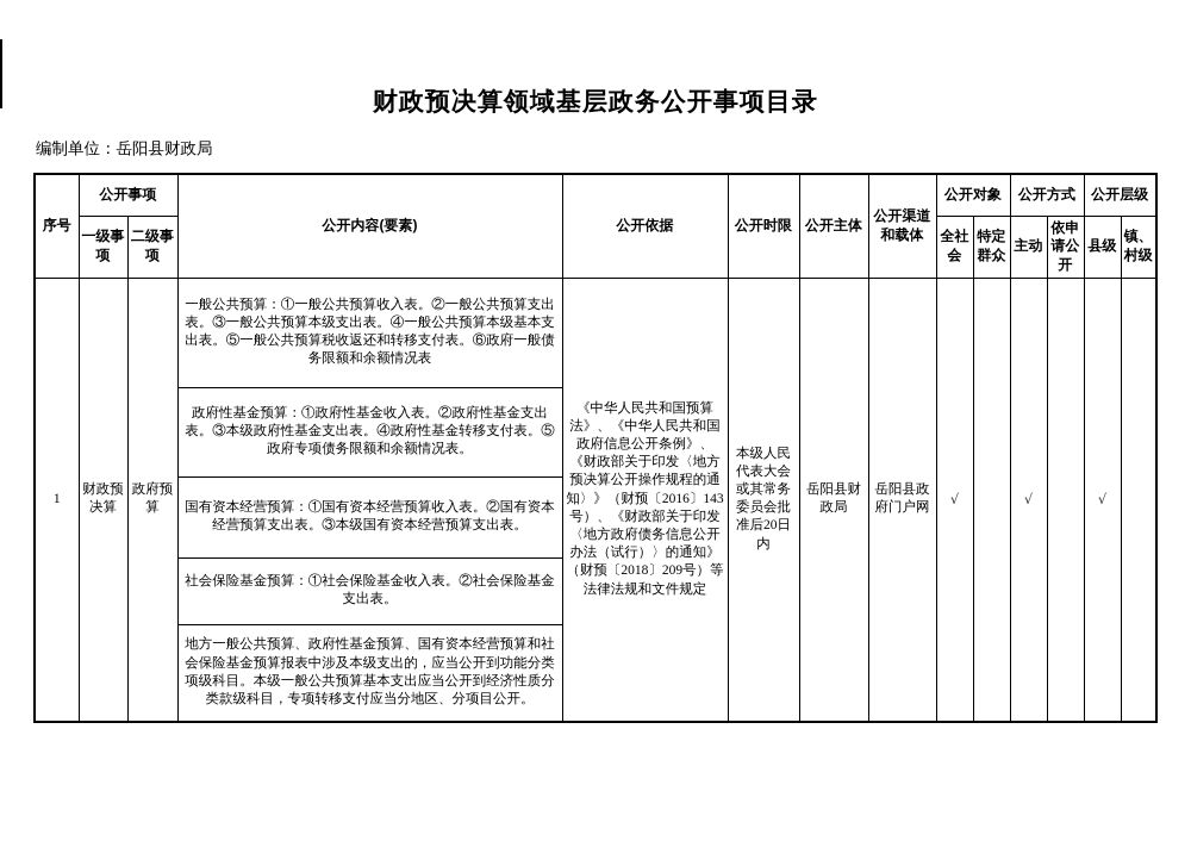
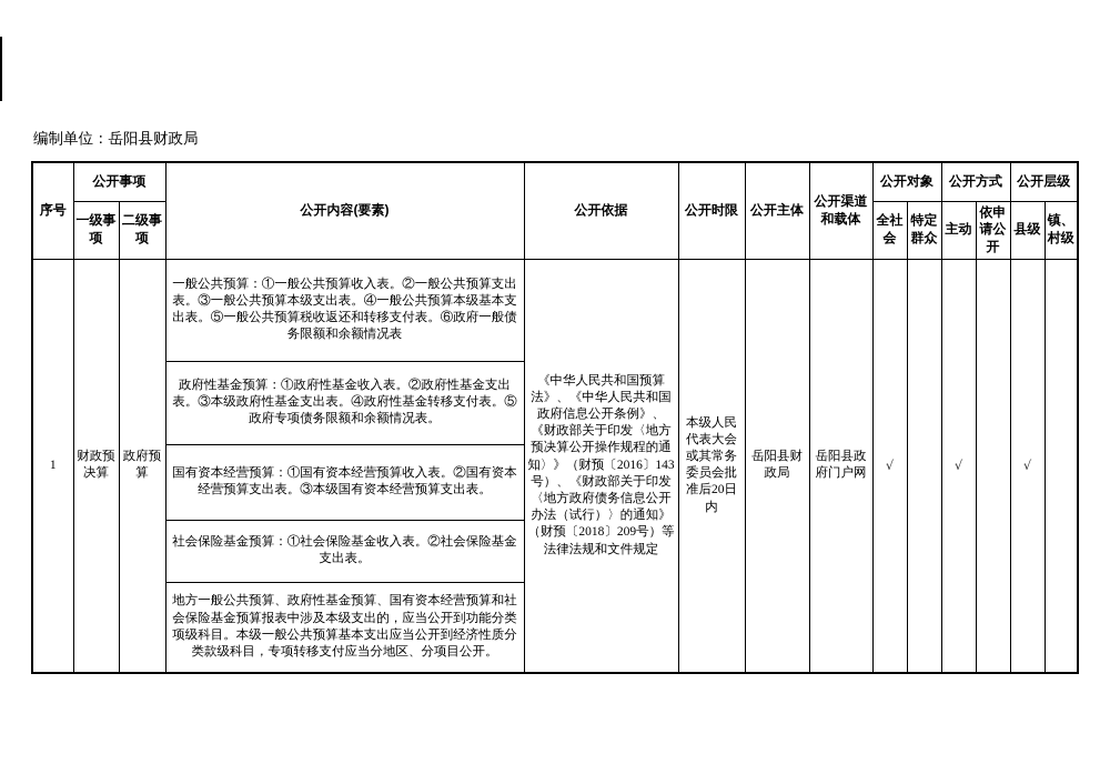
- 财政预决算领域基层政务公开事项目录
  编制单位：岳阳县财政局
  序号	公开事项	公开内容(要素)	公开依据	公开时限	公开主体	公开渠道和载体	公开对象	公开方式	公开层级
  一级事项	二级事项	全社会	特定群众	主动	依申请公开	县级	镇、村级
  1	财政预决算	政府预算	一般公共预算：①一般公共预算收入表。②一般公共预算支出表。③一般公共预算本级支出表。④一般公共预算本级基本支出表。⑤一般公共预算税收返还和转移支付表。⑥政府一般债务限额和余额情况表	《中华人民共和国预算法》、《中华人民共和国政府信息公开条例》、《财政部关于印发〈地方预决算公开操作规程的通知〉》（财预〔2016〕143号）、《财政部关于印发〈地方政府债务信息公开办法（试行）〉的通知》（财预〔2018〕209号）等法律法规和文件规定	本级人民代表大会或其常务委员会批准后20日内	岳阳县财政局	岳阳县政府门户网	√		√		√
  政府性基金预算：①政府性基金收入表。②政府性基金支出表。③本级政府性基金支出表。④政府性基金转移支付表。⑤政府专项债务限额和余额情况表。
  国有资本经营预算：①国有资本经营预算收入表。②国有资本经营预算支出表。③本级国有资本经营预算支出表。
  社会保险基金预算：①社会保险基金收入表。②社会保险基金支出表。
  地方一般公共预算、政府性基金预算、国有资本经营预算和社会保险基金预算报表中涉及本级支出的，应当公开到功能分类项级科目。本级一般公共预算基本支出应当公开到经济性质分类款级科目，专项转移支付应当分地区、分项目公开。
